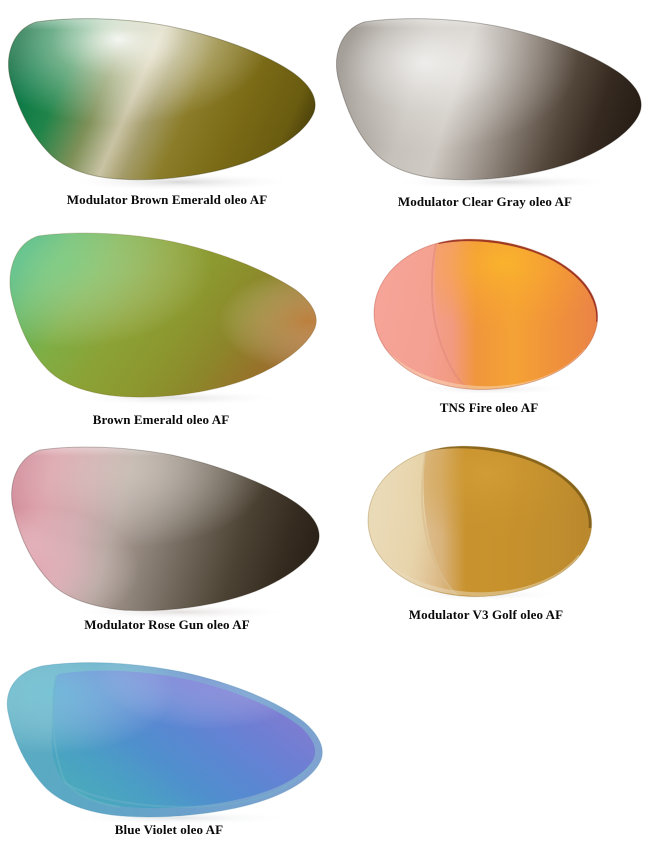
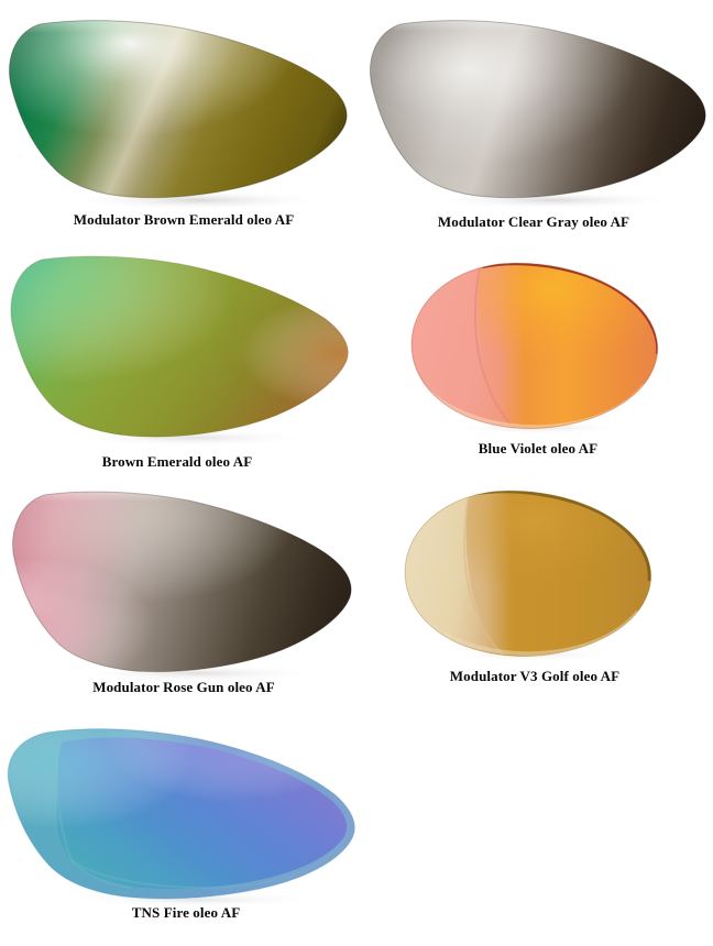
  Modulator Brown Emerald oleo AF
  Modulator Clear Gray oleo AF
  Brown Emerald oleo AF
- TNS Fire oleo AF
+ Blue Violet oleo AF
  Modulator Rose Gun oleo AF
  Modulator V3 Golf oleo AF
- Blue Violet oleo AF
+ TNS Fire oleo AF
